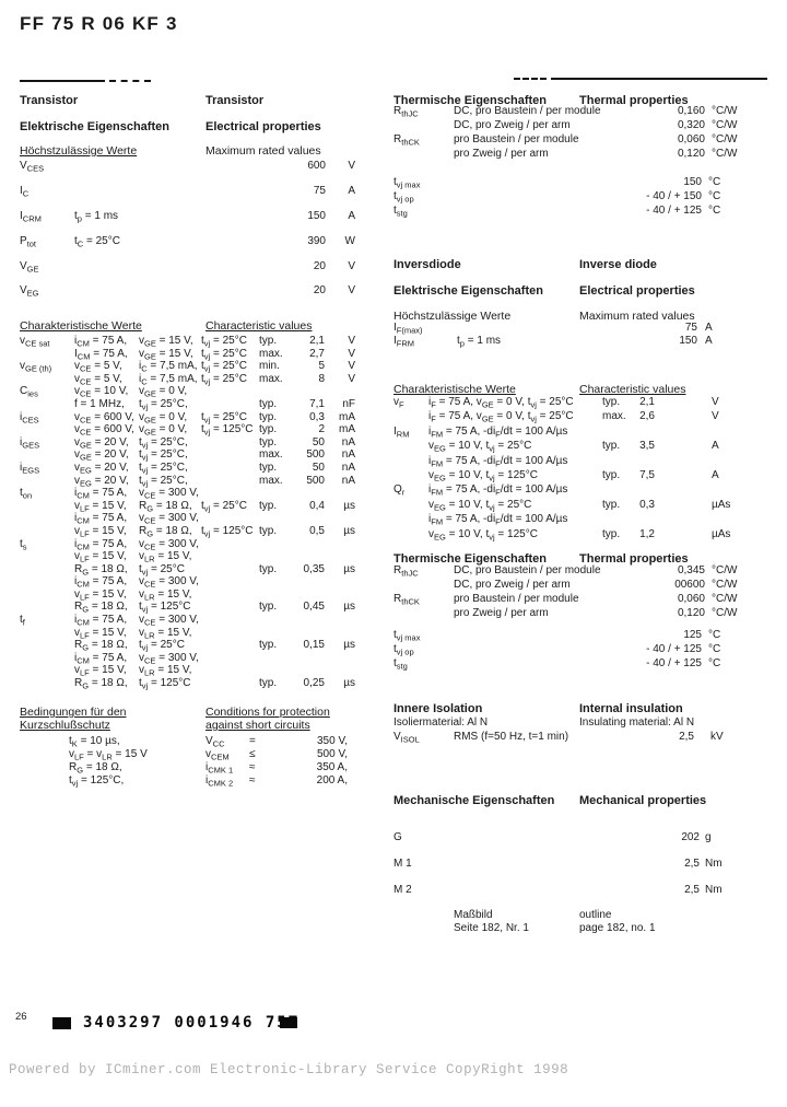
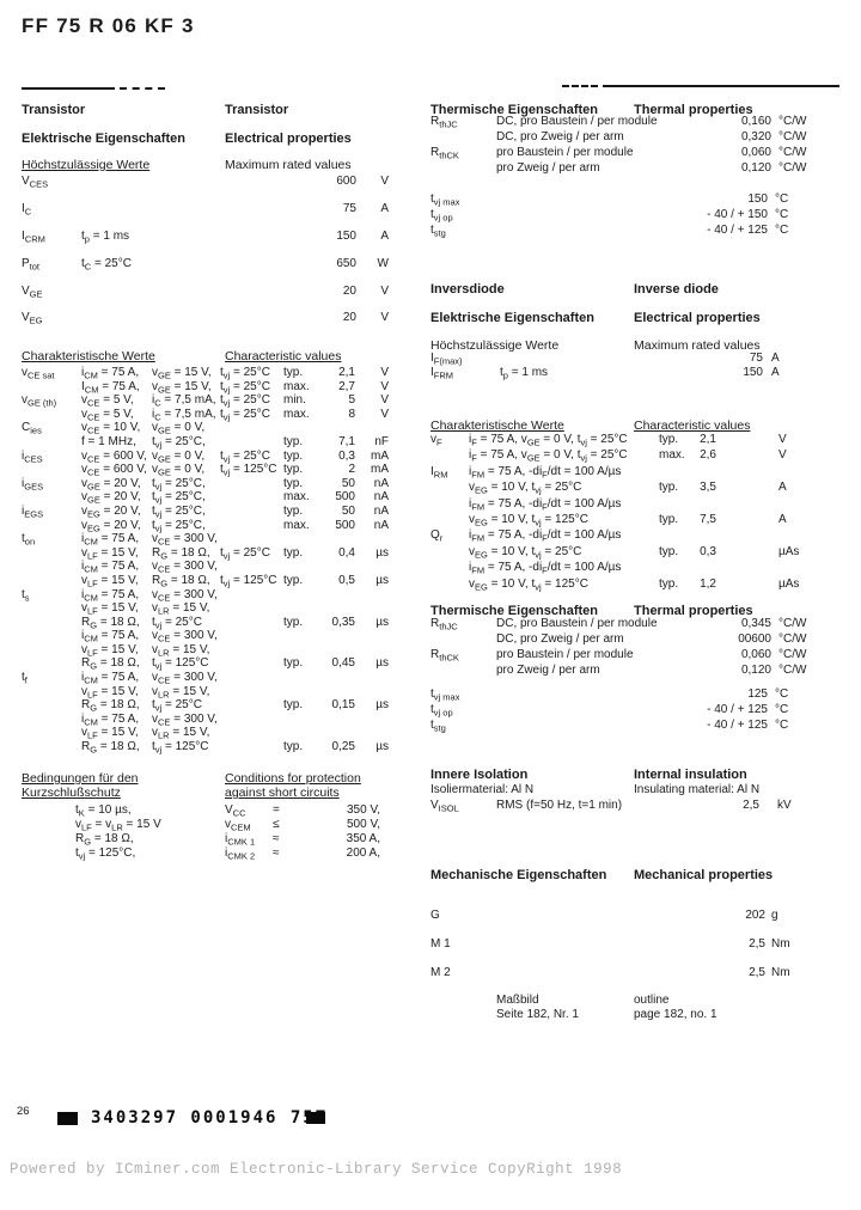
  FF 75 R 06 KF 3
  Transistor
  Transistor
  Elektrische Eigenschaften
  Electrical properties
  Höchstzulässige Werte
  Maximum rated values
  VCES
  600
  V
  IC
  75
  A
  ICRM
  tp = 1 ms
  150
  A
  Ptot
  tC = 25°C
- 390
+ 650
  W
  VGE
  20
  V
  VEG
  20
  V
  Charakteristische Werte
  Characteristic values
  vCE sat
  iCM = 75 A,
  vGE = 15 V,
  tvj = 25°C
  typ.
  2,1
  V
  ICM = 75 A,
  vGE = 15 V,
  tvj = 25°C
  max.
  2,7
  V
  vGE (th)
  vCE = 5 V,
  iC = 7,5 mA,
  tvj = 25°C
  min.
  5
  V
  vCE = 5 V,
  iC = 7,5 mA,
  tvj = 25°C
  max.
  8
  V
  Cies
  vCE = 10 V,
  vGE = 0 V,
  f = 1 MHz,
  tvj = 25°C,
  typ.
  7,1
  nF
  iCES
  vCE = 600 V,
  vGE = 0 V,
  tvj = 25°C
  typ.
  0,3
  mA
  vCE = 600 V,
  vGE = 0 V,
  tvj = 125°C
  typ.
  2
  mA
  iGES
  vGE = 20 V,
  tvj = 25°C,
  typ.
  50
  nA
  vGE = 20 V,
  tvj = 25°C,
  max.
  500
  nA
  iEGS
  vEG = 20 V,
  tvj = 25°C,
  typ.
  50
  nA
  vEG = 20 V,
  tvj = 25°C,
  max.
  500
  nA
  ton
  iCM = 75 A,
  vCE = 300 V,
  vLF = 15 V,
  RG = 18 Ω,
  tvj = 25°C
  typ.
  0,4
  µs
  iCM = 75 A,
  vCE = 300 V,
  vLF = 15 V,
  RG = 18 Ω,
  tvj = 125°C
  typ.
  0,5
  µs
  ts
  iCM = 75 A,
  vCE = 300 V,
  vLF = 15 V,
  vLR = 15 V,
  RG = 18 Ω,
  tvj = 25°C
  typ.
  0,35
  µs
  iCM = 75 A,
  vCE = 300 V,
  vLF = 15 V,
  vLR = 15 V,
  RG = 18 Ω,
  tvj = 125°C
  typ.
  0,45
  µs
  tf
  iCM = 75 A,
  vCE = 300 V,
  vLF = 15 V,
  vLR = 15 V,
  RG = 18 Ω,
  tvj = 25°C
  typ.
  0,15
  µs
  iCM = 75 A,
  vCE = 300 V,
  vLF = 15 V,
  vLR = 15 V,
  RG = 18 Ω,
  tvj = 125°C
  typ.
  0,25
  µs
  Bedingungen für den
  Kurzschlußschutz
  Conditions for protection
  against short circuits
  tK = 10 µs,
  vLF = vLR = 15 V
  RG = 18 Ω,
  tvj = 125°C,
  VCC
  =
  350 V,
  vCEM
  ≤
  500 V,
  iCMK 1
  ≈
  350 A,
  iCMK 2
  ≈
  200 A,
  Thermische Eigenschaften
  Thermal properties
  RthJC
  DC, pro Baustein / per module
  0,160
  °C/W
  DC, pro Zweig / per arm
  0,320
  °C/W
  RthCK
  pro Baustein / per module
  0,060
  °C/W
  pro Zweig / per arm
  0,120
  °C/W
  tvj max
  150
  °C
  tvj op
  - 40 / + 150
  °C
  tstg
  - 40 / + 125
  °C
  Inversdiode
  Inverse diode
  Elektrische Eigenschaften
  Electrical properties
  Höchstzulässige Werte
  Maximum rated values
  IF(max)
  75
  A
  IFRM
  tp = 1 ms
  150
  A
  Charakteristische Werte
  Characteristic values
  vF
  iF = 75 A, vGE = 0 V, tvj = 25°C
  typ.
  2,1
  V
  iF = 75 A, vGE = 0 V, tvj = 25°C
  max.
  2,6
  V
  IRM
  iFM = 75 A, -diF/dt = 100 A/µs
  vEG = 10 V, tvj = 25°C
  typ.
  3,5
  A
  iFM = 75 A, -diF/dt = 100 A/µs
  vEG = 10 V, tvj = 125°C
  typ.
  7,5
  A
  Qr
  iFM = 75 A, -diF/dt = 100 A/µs
  vEG = 10 V, tvj = 25°C
  typ.
  0,3
  µAs
  iFM = 75 A, -diF/dt = 100 A/µs
  vEG = 10 V, tvj = 125°C
  typ.
  1,2
  µAs
  Thermische Eigenschaften
  Thermal properties
  RthJC
  DC, pro Baustein / per module
  0,345
  °C/W
  DC, pro Zweig / per arm
  00600
  °C/W
  RthCK
  pro Baustein / per module
  0,060
  °C/W
  pro Zweig / per arm
  0,120
  °C/W
  tvj max
  125
  °C
  tvj op
  - 40 / + 125
  °C
  tstg
  - 40 / + 125
  °C
  Innere Isolation
  Internal insulation
  Isoliermaterial: Al N
  Insulating material: Al N
  VISOL
  RMS (f=50 Hz, t=1 min)
  2,5
  kV
  Mechanische Eigenschaften
  Mechanical properties
  G
  202
  g
  M 1
  2,5
  Nm
  M 2
  2,5
  Nm
  Maßbild
  Seite 182, Nr. 1
  outline
  page 182, no. 1
  26
  3403297 0001946 7
  Powered by ICminer.com Electronic-Library Service CopyRight 1998
